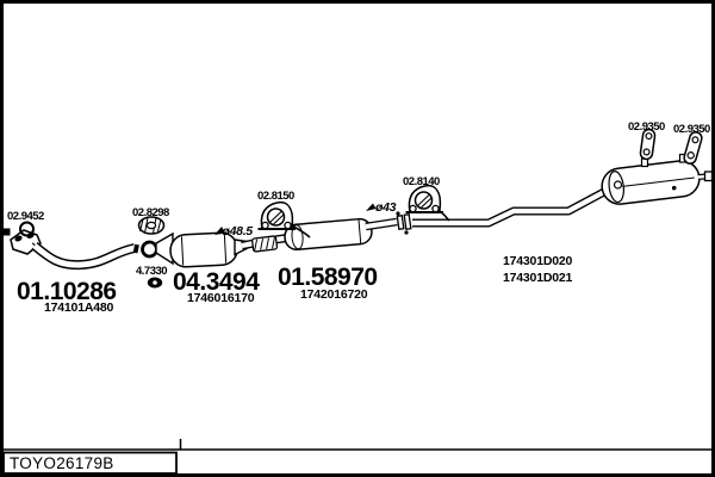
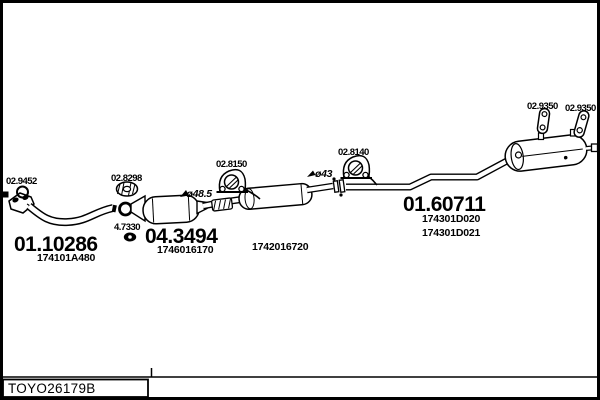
  02.9452
  02.8298
  4.7330
  02.8150
  02.8140
  02.9350
  02.9350
  ø48.5
  ø43
  01.10286
  174101A480
  04.3494
  1746016170
- 01.58970
  1742016720
+ 01.60711
  174301D020
  174301D021
  TOYO26179B
